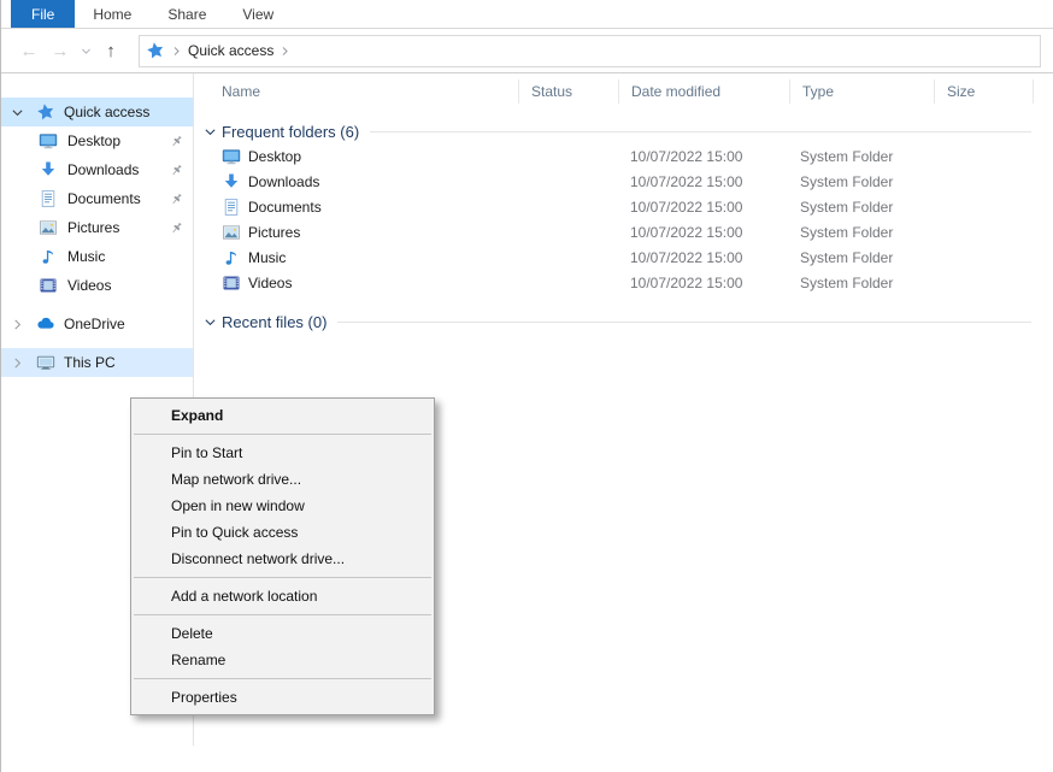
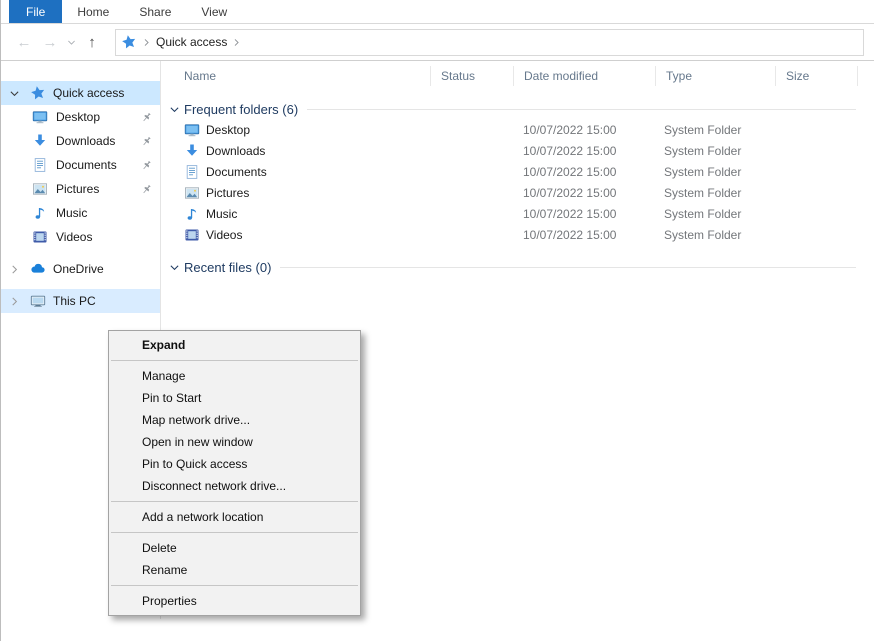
  File
  Home
  Share
  View
  ←
  →
  ↑
  Quick access
  Quick access
  Desktop
  Downloads
  Documents
  Pictures
  Music
  Videos
  OneDrive
  This PC
  Name
  Status
  Date modified
  Type
  Size
  Frequent folders (6)
  Desktop
  10/07/2022 15:00
  System Folder
  Downloads
  10/07/2022 15:00
  System Folder
  Documents
  10/07/2022 15:00
  System Folder
  Pictures
  10/07/2022 15:00
  System Folder
  Music
  10/07/2022 15:00
  System Folder
  Videos
  10/07/2022 15:00
  System Folder
  Recent files (0)
  Expand
+ Manage
  Pin to Start
  Map network drive...
  Open in new window
  Pin to Quick access
  Disconnect network drive...
  Add a network location
  Delete
  Rename
  Properties
